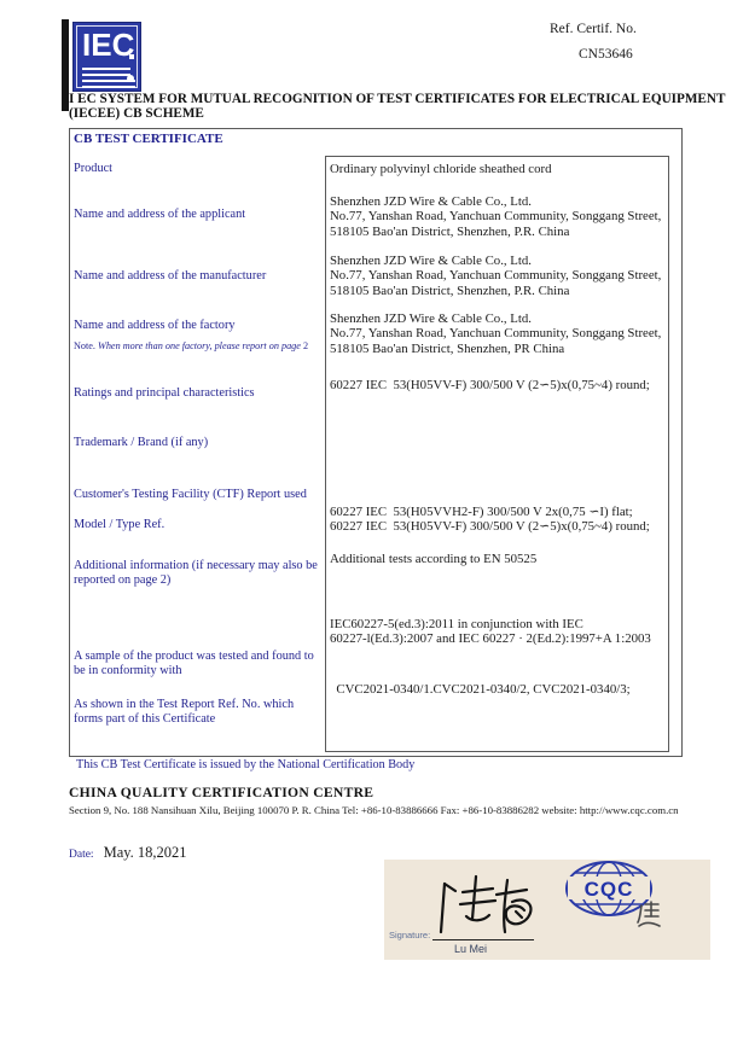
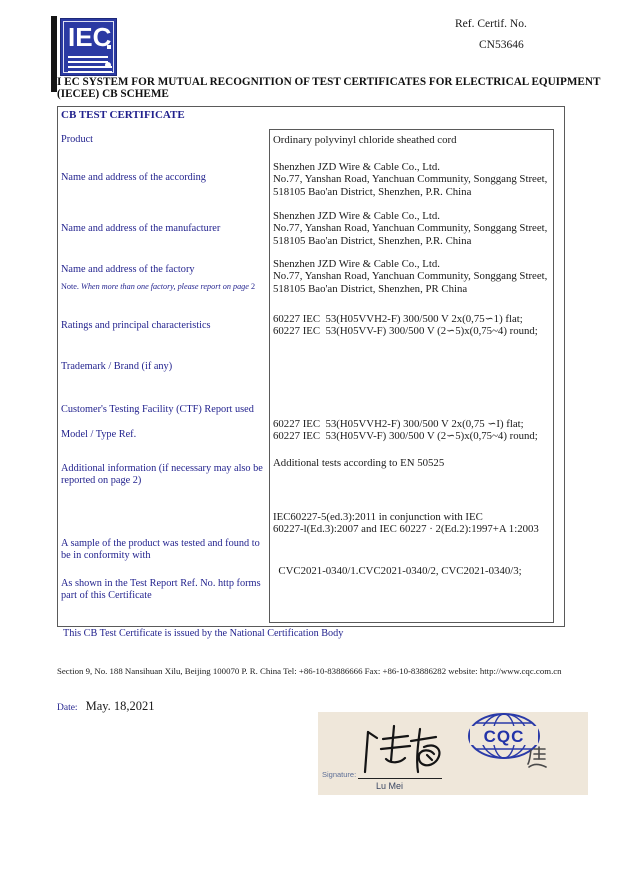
  IEC
  Ref. Certif. No.
  CN53646
  I EC SYSTEM FOR MUTUAL RECOGNITION OF TEST CERTIFICATES FOR ELECTRICAL EQUIPMENT
  (IECEE) CB SCHEME
  CB TEST CERTIFICATE
  Product
  Ordinary polyvinyl chloride sheathed cord
- Name and address of the applicant
+ Name and address of the according
  Shenzhen JZD Wire & Cable Co., Ltd.
  No.77, Yanshan Road, Yanchuan Community, Songgang Street,
  518105 Bao'an District, Shenzhen, P.R. China
  Name and address of the manufacturer
  Shenzhen JZD Wire & Cable Co., Ltd.
  No.77, Yanshan Road, Yanchuan Community, Songgang Street,
  518105 Bao'an District, Shenzhen, P.R. China
  Name and address of the factory
  Note. When more than one factory, please report on page 2
  Shenzhen JZD Wire & Cable Co., Ltd.
  No.77, Yanshan Road, Yanchuan Community, Songgang Street,
  518105 Bao'an District, Shenzhen, PR China
  Ratings and principal characteristics
+ 60227 IEC 53(H05VVH2-F) 300/500 V 2x(0,75∽1) flat;
  60227 IEC 53(H05VV-F) 300/500 V (2∽5)x(0,75~4) round;
  Trademark / Brand (if any)
  Customer's Testing Facility (CTF) Report used
  Model / Type Ref.
  60227 IEC 53(H05VVH2-F) 300/500 V 2x(0,75 ∽I) flat;
  60227 IEC 53(H05VV-F) 300/500 V (2∽5)x(0,75~4) round;
  Additional information (if necessary may also be reported on page 2)
  Additional tests according to EN 50525
  A sample of the product was tested and found to be in conformity with
  IEC60227-5(ed.3):2011 in conjunction with IEC
  60227-l(Ed.3):2007 and IEC 60227 · 2(Ed.2):1997+A 1:2003
- As shown in the Test Report Ref. No. which forms part of this Certificate
+ As shown in the Test Report Ref. No. http forms part of this Certificate
  CVC2021-0340/1.CVC2021-0340/2, CVC2021-0340/3;
  This CB Test Certificate is issued by the National Certification Body
- CHINA QUALITY CERTIFICATION CENTRE
  Section 9, No. 188 Nansihuan Xilu, Beijing 100070 P. R. China Tel: +86-10-83886666 Fax: +86-10-83886282 website: http://www.cqc.com.cn
  Date: May. 18,2021
  Signature:
  Lu Mei
  CQC
